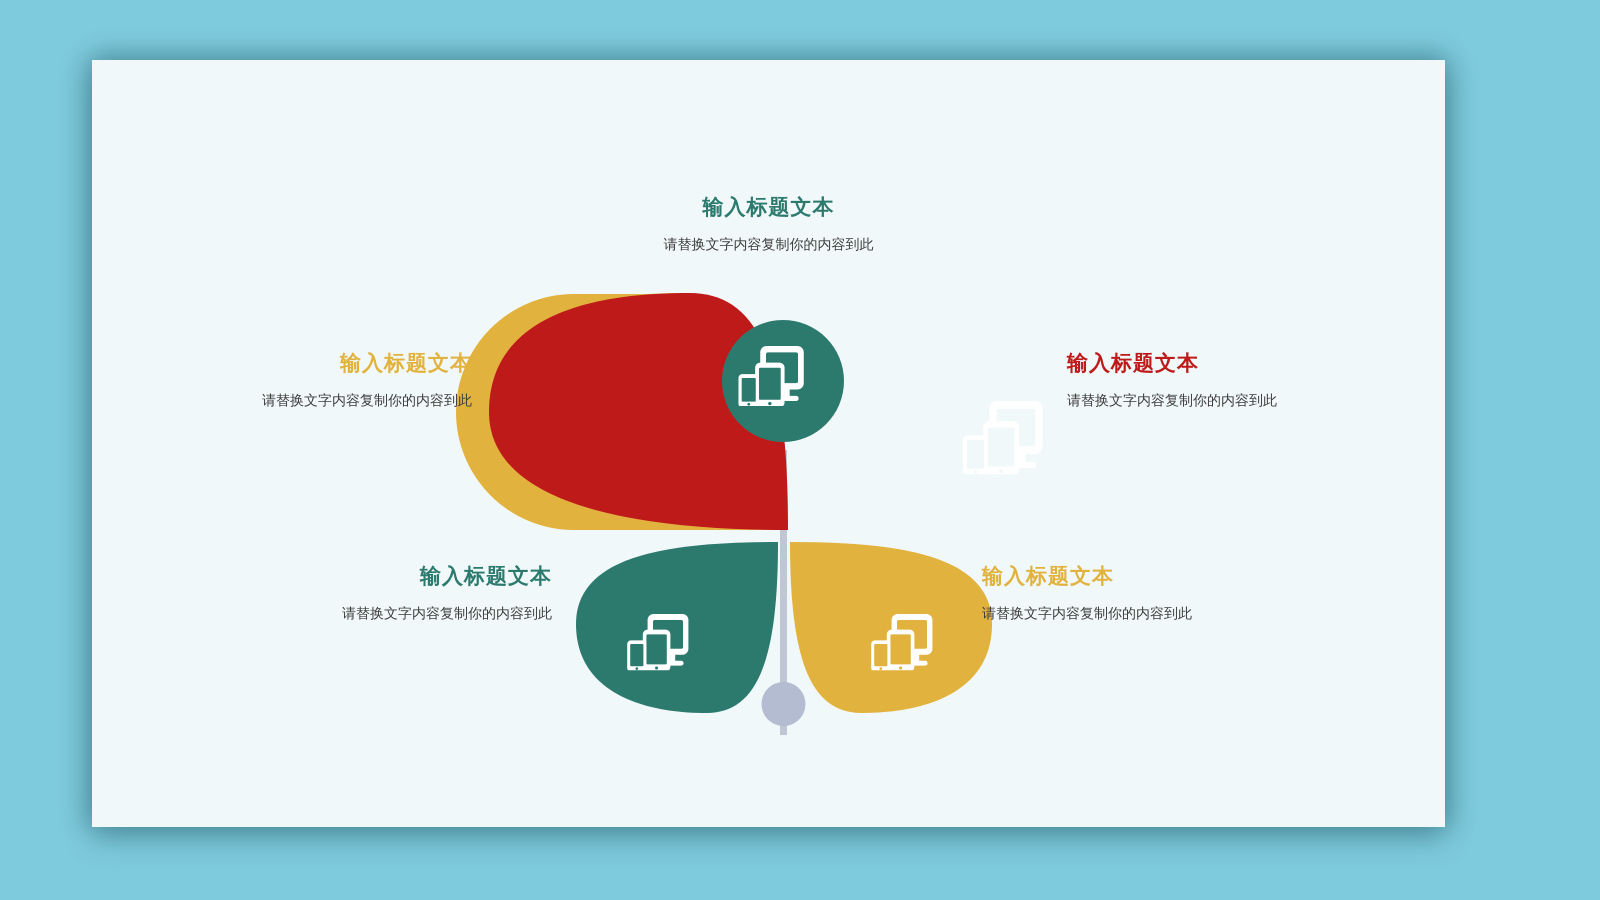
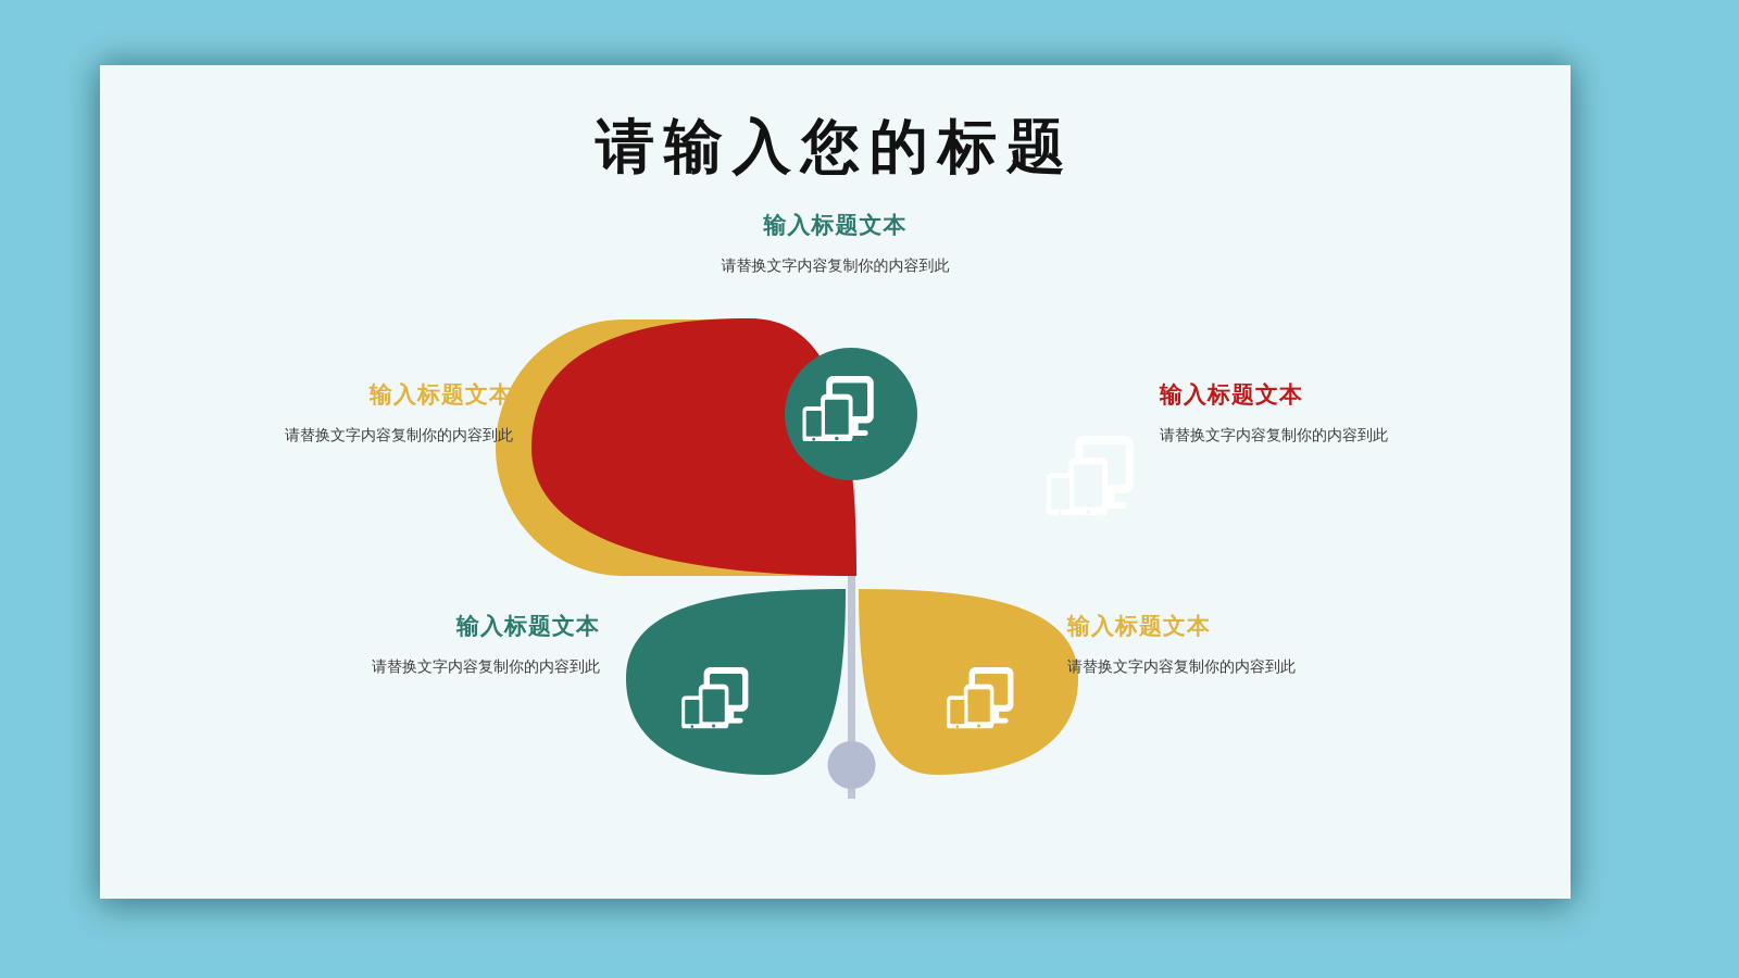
+ 请输入您的标题
  输入标题文本
  请替换文字内容复制你的内容到此
  输入标题文本
  请替换文字内容复制你的内容到此
  输入标题文本
  请替换文字内容复制你的内容到此
  输入标题文本
  请替换文字内容复制你的内容到此
  输入标题文本
  请替换文字内容复制你的内容到此
